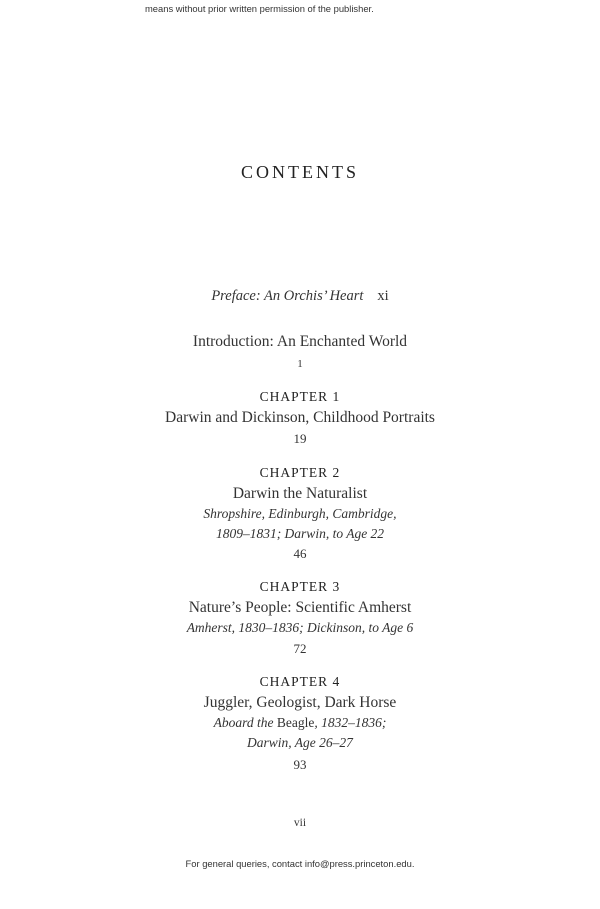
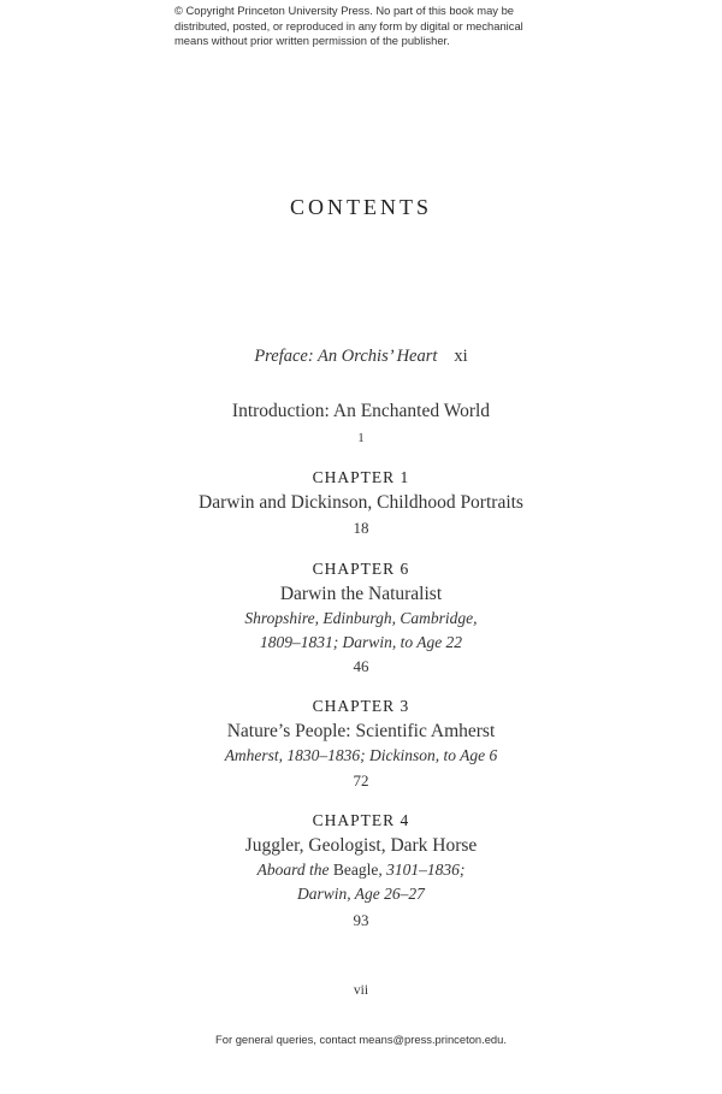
+ © Copyright Princeton University Press. No part of this book may be
+ distributed, posted, or reproduced in any form by digital or mechanical
  means without prior written permission of the publisher.
  CONTENTS
  Preface: An Orchis’ Heart xi
  Introduction: An Enchanted World
  1
  CHAPTER 1
  Darwin and Dickinson, Childhood Portraits
- 19
+ 18
- CHAPTER 2
+ CHAPTER 6
  Darwin the Naturalist
  Shropshire, Edinburgh, Cambridge,
  1809–1831; Darwin, to Age 22
  46
  CHAPTER 3
  Nature’s People: Scientific Amherst
  Amherst, 1830–1836; Dickinson, to Age 6
  72
  CHAPTER 4
  Juggler, Geologist, Dark Horse
- Aboard the Beagle, 1832–1836;
+ Aboard the Beagle, 3101–1836;
  Darwin, Age 26–27
  93
  vii
- For general queries, contact info@press.princeton.edu.
+ For general queries, contact means@press.princeton.edu.
